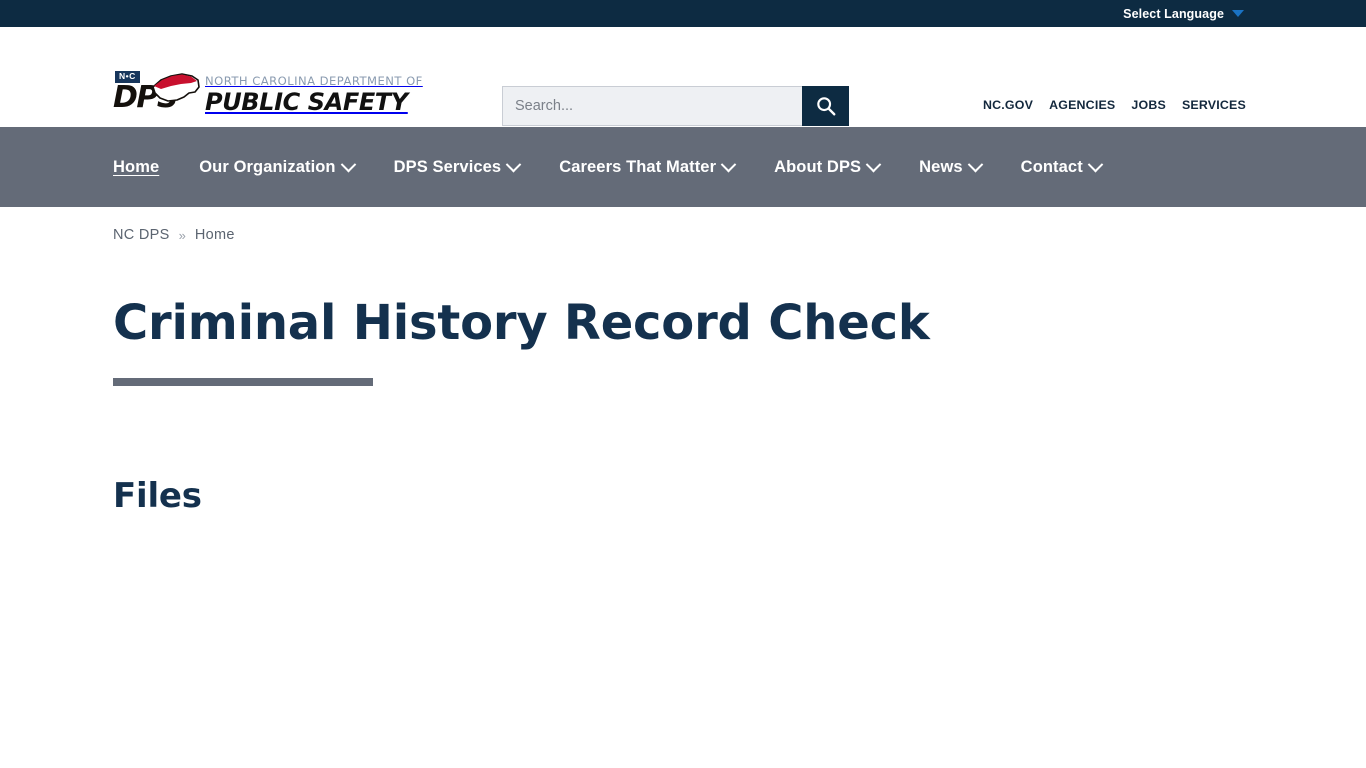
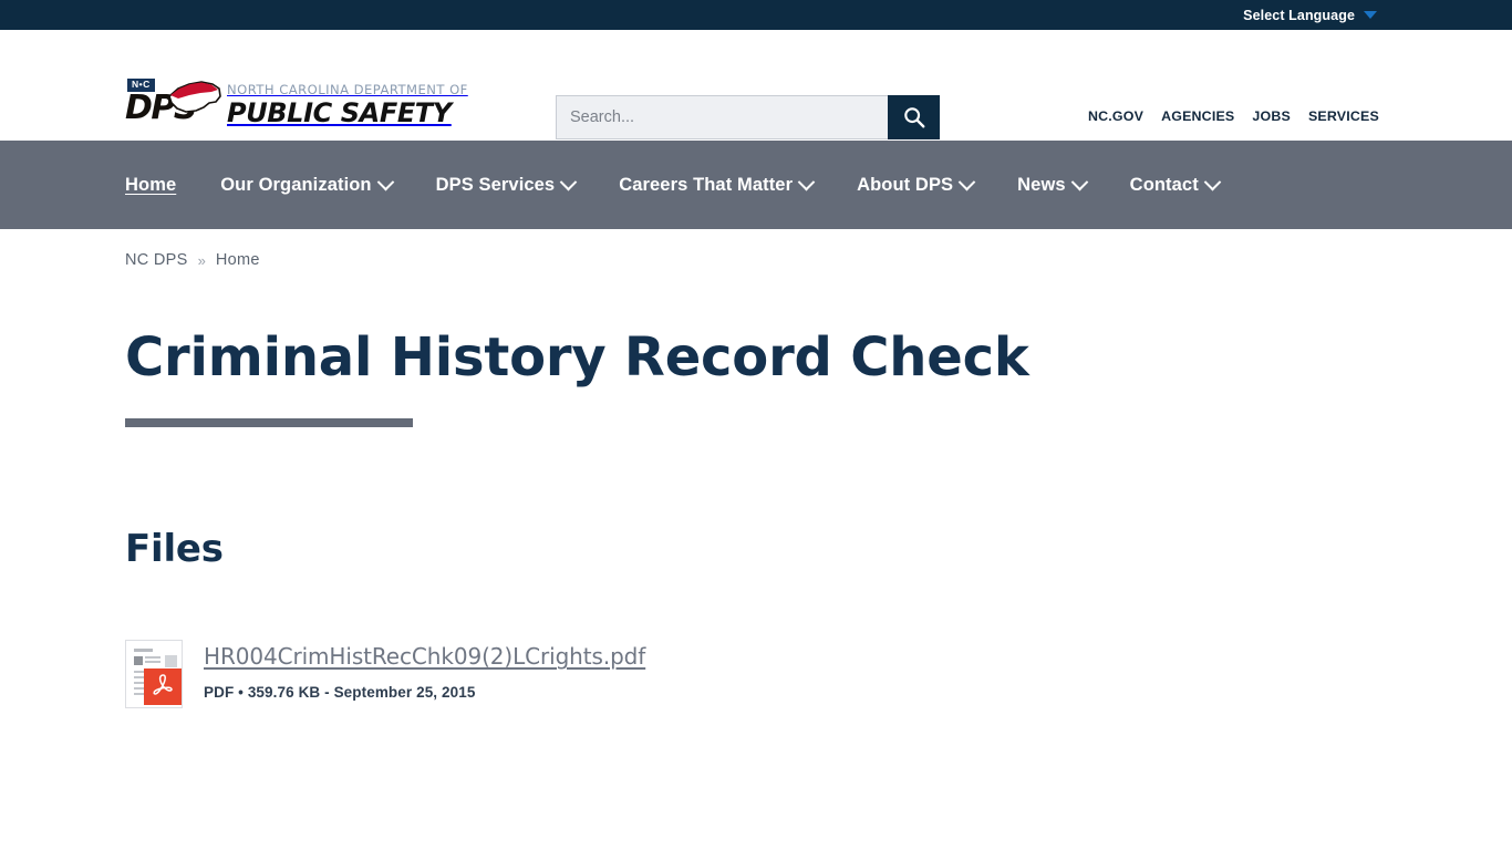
  Select Language
  N•C
  NORTH CAROLINA DEPARTMENT OF
  PUBLIC SAFETY
  Search...
  NC.GOV
  AGENCIES
  JOBS
  SERVICES
  Home
  Our Organization
  DPS Services
  Careers That Matter
  About DPS
  News
  Contact
  NC DPS
  »
  Home
  Criminal History Record Check
  Files
+ HR004CrimHistRecChk09(2)LCrights.pdf
+ PDF • 359.76 KB - September 25, 2015
